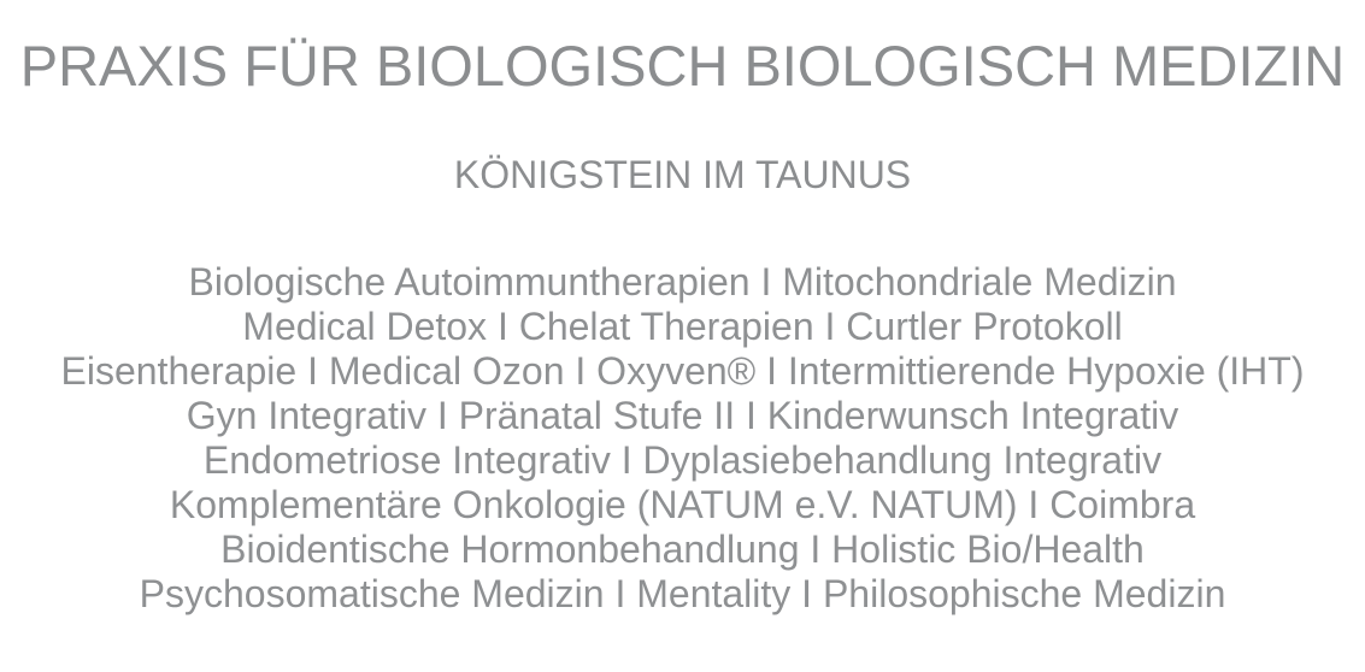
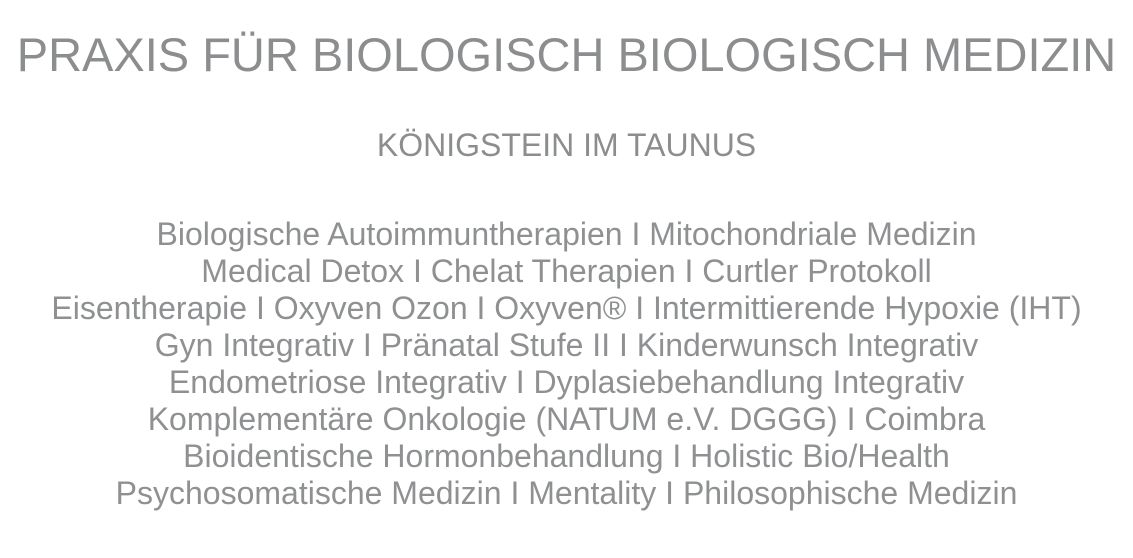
  PRAXIS FÜR BIOLOGISCH BIOLOGISCH MEDIZIN
  KÖNIGSTEIN IM TAUNUS
  Biologische Autoimmuntherapien I Mitochondriale Medizin
  Medical Detox I Chelat Therapien I Curtler Protokoll
- Eisentherapie I Medical Ozon I Oxyven® I Intermittierende Hypoxie (IHT)
+ Eisentherapie I Oxyven Ozon I Oxyven® I Intermittierende Hypoxie (IHT)
  Gyn Integrativ I Pränatal Stufe II I Kinderwunsch Integrativ
  Endometriose Integrativ I Dyplasiebehandlung Integrativ
- Komplementäre Onkologie (NATUM e.V. NATUM) I Coimbra
+ Komplementäre Onkologie (NATUM e.V. DGGG) I Coimbra
  Bioidentische Hormonbehandlung I Holistic Bio/Health
  Psychosomatische Medizin I Mentality I Philosophische Medizin
